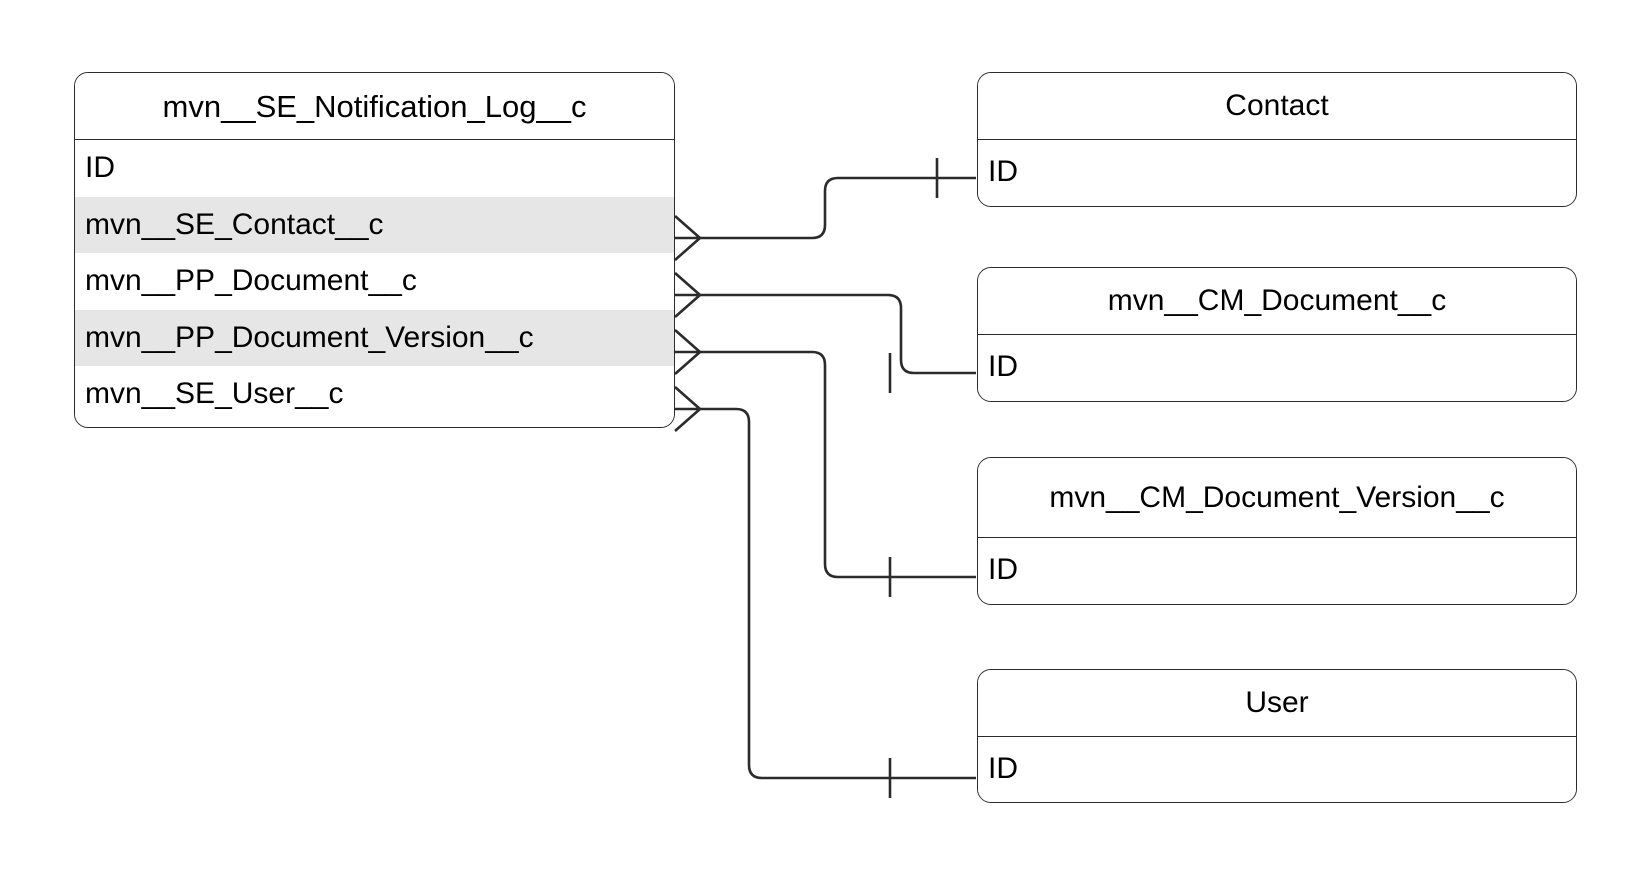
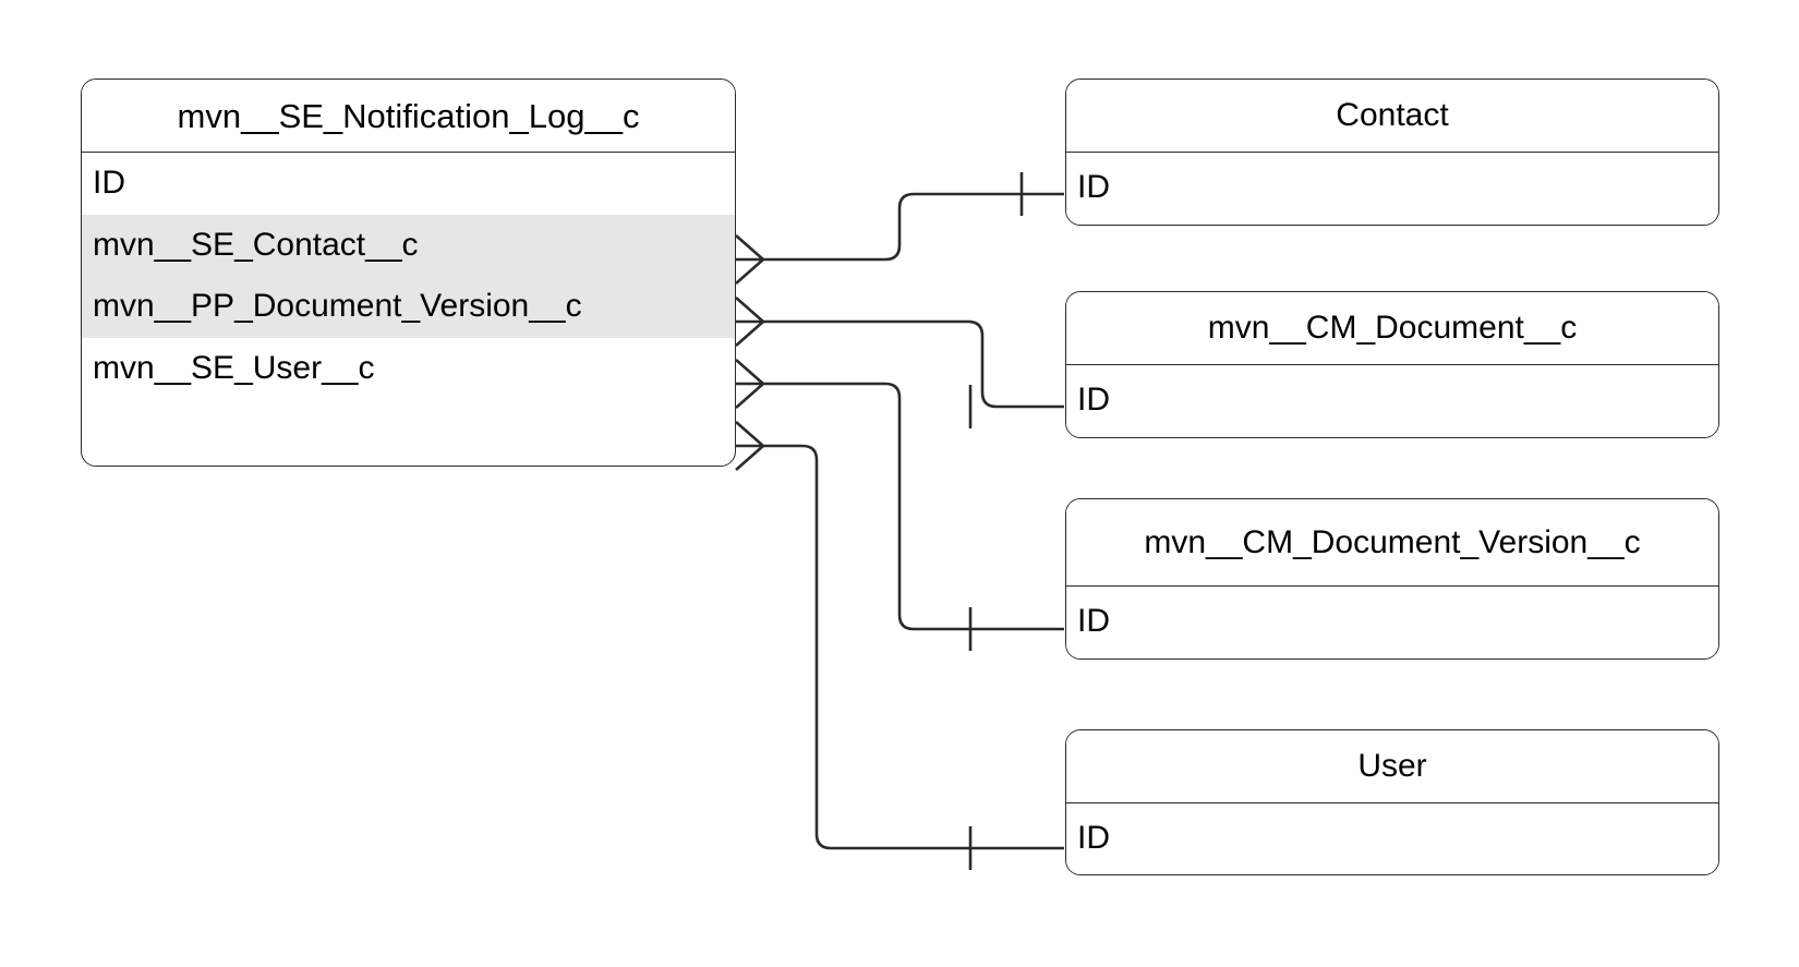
  mvn__SE_Notification_Log__c
  ID
  mvn__SE_Contact__c
- mvn__PP_Document__c
  mvn__PP_Document_Version__c
  mvn__SE_User__c
  Contact
  ID
  mvn__CM_Document__c
  ID
  mvn__CM_Document_Version__c
  ID
  User
  ID
